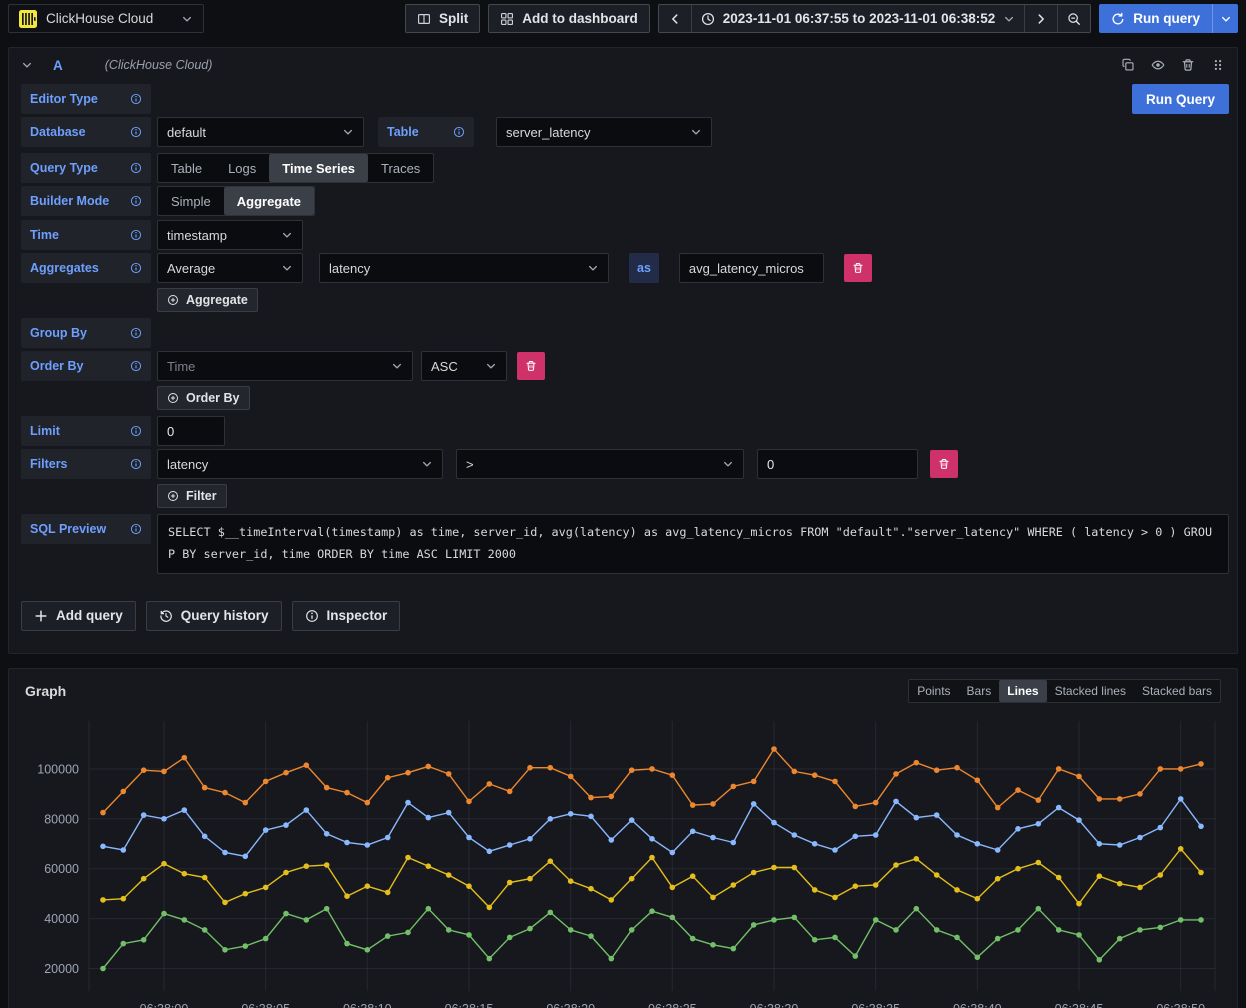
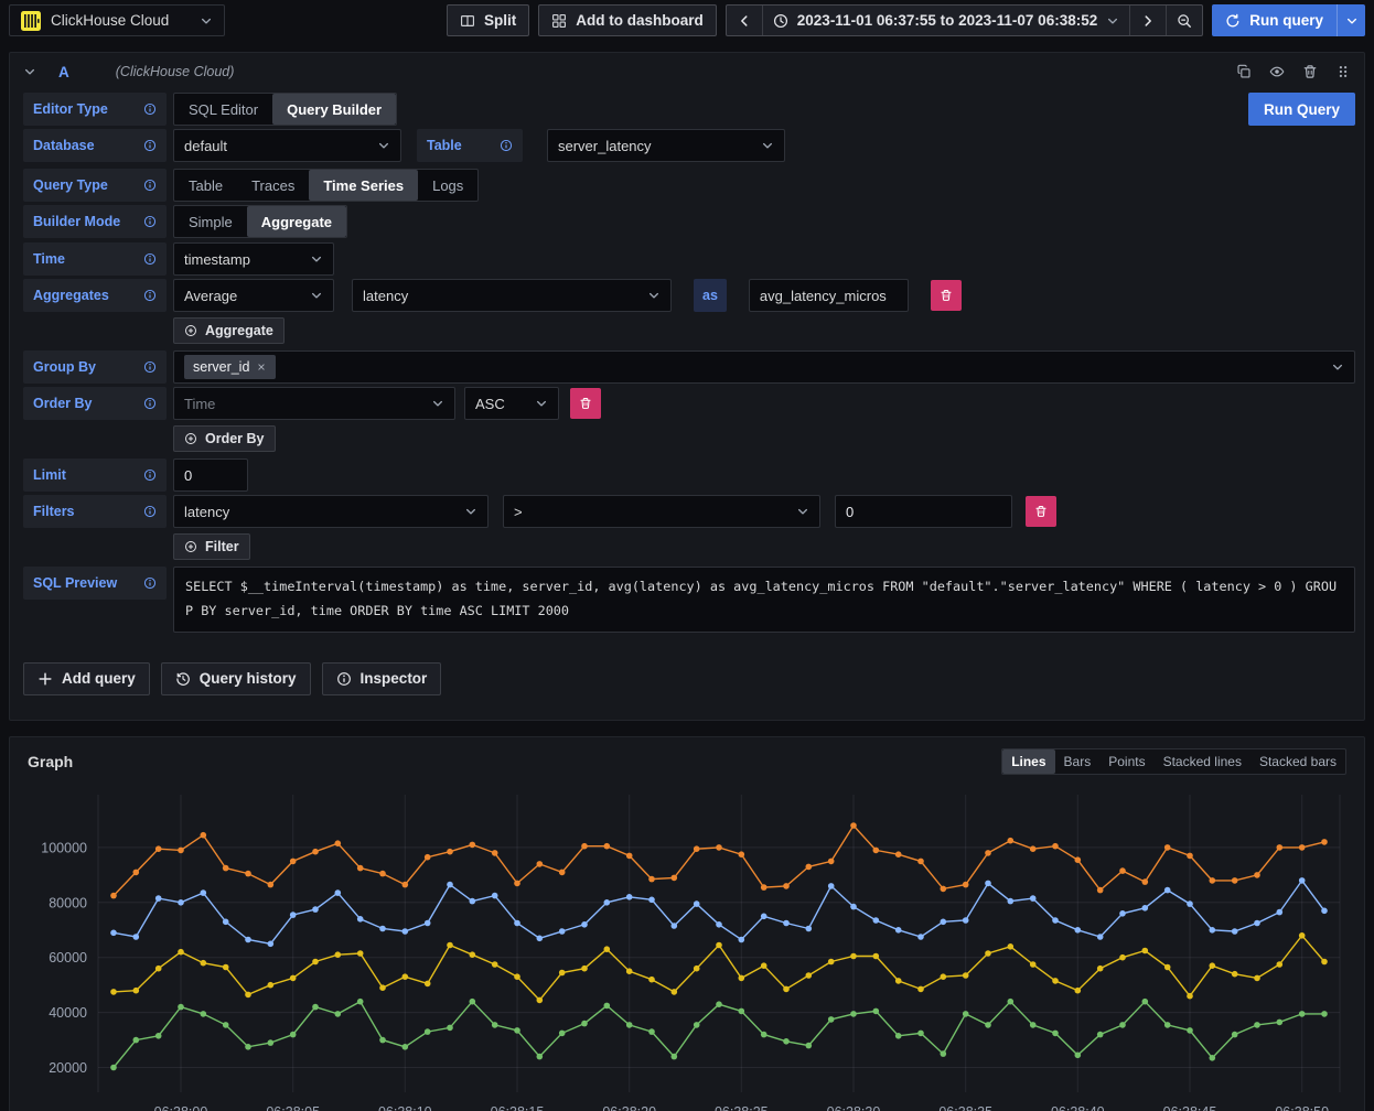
  ClickHouse Cloud
  Split
  Add to dashboard
- 2023-11-01 06:37:55 to 2023-11-01 06:38:52
+ 2023-11-01 06:37:55 to 2023-11-07 06:38:52
  Run query
  A
  (ClickHouse Cloud)
  Editor Type
+ SQL Editor
+ Query Builder
  Run Query
  Database
  default
  Table
  server_latency
  Query Type
  Table
- Logs
+ Traces
  Time Series
- Traces
+ Logs
  Builder Mode
  Simple
  Aggregate
  Time
  timestamp
  Aggregates
  Average
  latency
  as
  avg_latency_micros
  Aggregate
  Group By
+ server_id
  Order By
  Time
  ASC
  Order By
  Limit
  0
  Filters
  latency
  >
  0
  Filter
  SQL Preview
  SELECT $__timeInterval(timestamp) as time, server_id, avg(latency) as avg_latency_micros FROM "default"."server_latency" WHERE ( latency > 0 ) GROUP BY server_id, time ORDER BY time ASC LIMIT 2000
  Add query
  Query history
  Inspector
  Graph
- Points
+ Lines
  Bars
- Lines
+ Points
  Stacked lines
  Stacked bars
  20000
  40000
  60000
  80000
  100000
